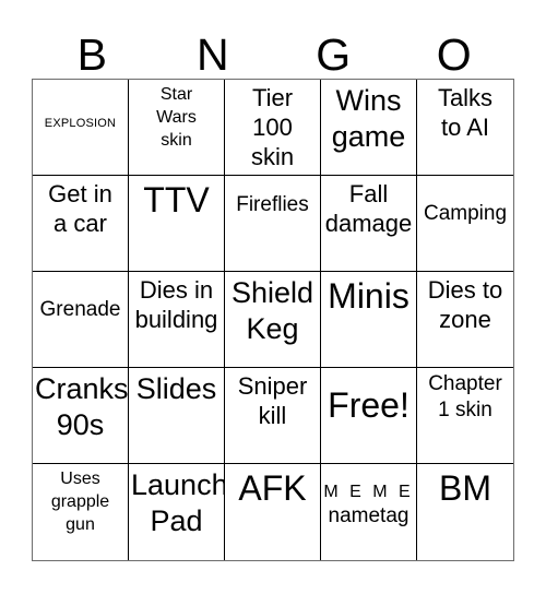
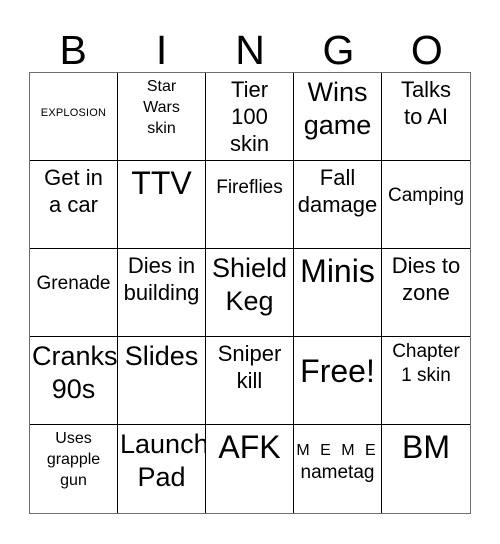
  B
+ I
  N
  G
  O
  EXPLOSION
  Star
  Wars
  skin
  Tier
  100
  skin
  Wins
  game
  Talks
  to AI
  Get in
  a car
  TTV
  Fireflies
  Fall
  damage
  Camping
  Grenade
  Dies in
  building
  Shield
  Keg
  Minis
  Dies to
  zone
  Cranks
  90s
  Slides
  Sniper
  kill
  Free!
  Chapter
  1 skin
  Uses
  grapple
  gun
  Launch
  Pad
  AFK
  M E M E
  nametag
  BM
